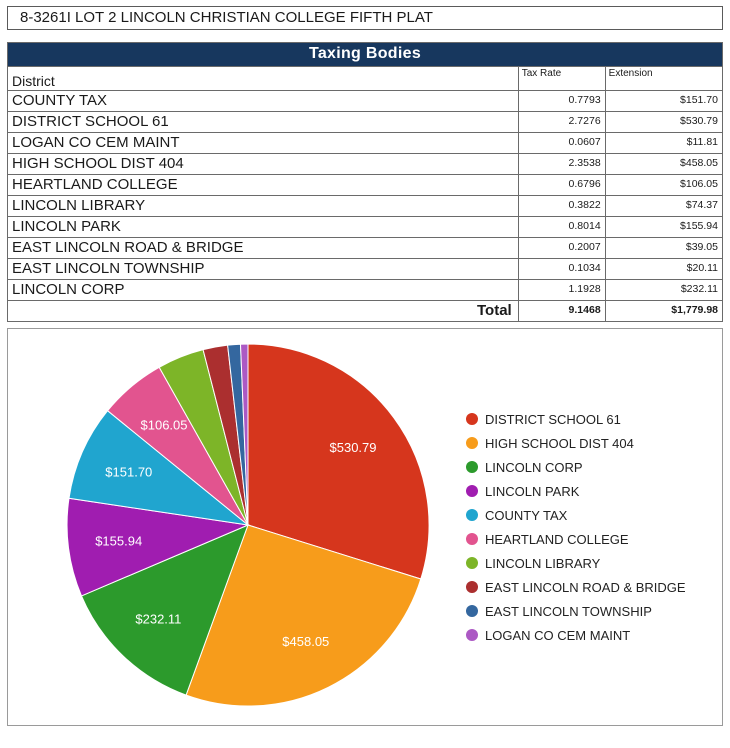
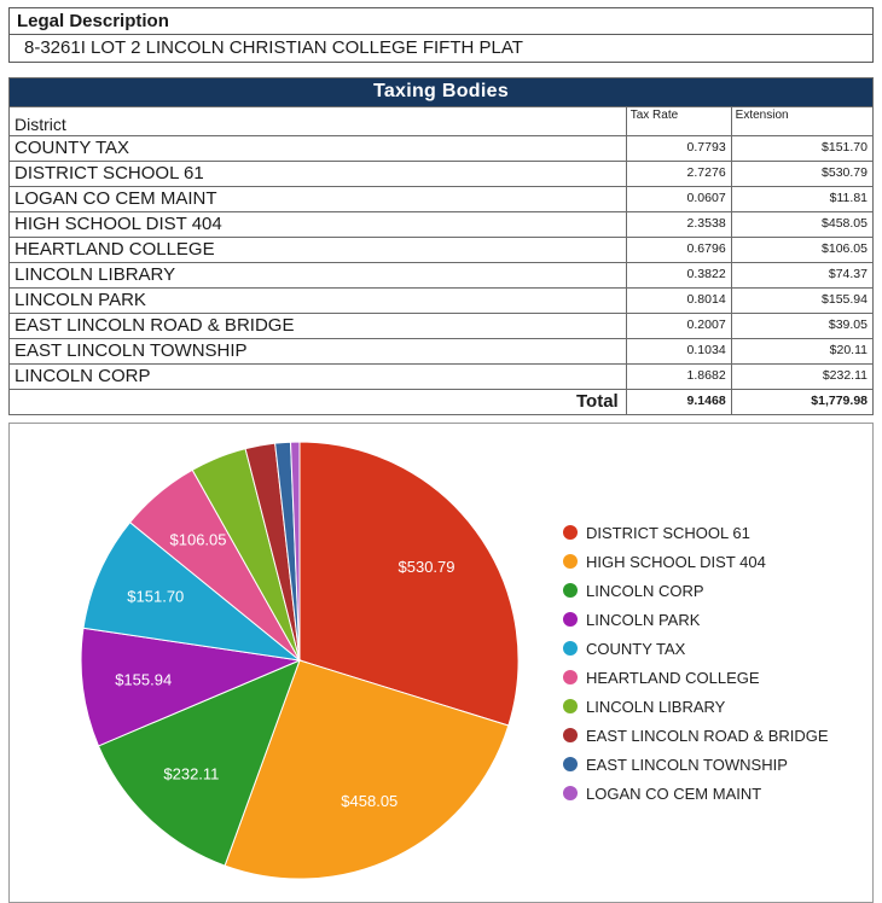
+ Legal Description
  8-3261I LOT 2 LINCOLN CHRISTIAN COLLEGE FIFTH PLAT
  Taxing Bodies
  District	Tax Rate	Extension
  COUNTY TAX	0.7793	$151.70
  DISTRICT SCHOOL 61	2.7276	$530.79
  LOGAN CO CEM MAINT	0.0607	$11.81
  HIGH SCHOOL DIST 404	2.3538	$458.05
  HEARTLAND COLLEGE	0.6796	$106.05
  LINCOLN LIBRARY	0.3822	$74.37
  LINCOLN PARK	0.8014	$155.94
  EAST LINCOLN ROAD & BRIDGE	0.2007	$39.05
  EAST LINCOLN TOWNSHIP	0.1034	$20.11
- LINCOLN CORP	1.1928	$232.11
+ LINCOLN CORP	1.8682	$232.11
  Total	9.1468	$1,779.98
  $530.79
  $458.05
  $232.11
  $155.94
  $151.70
  $106.05
  DISTRICT SCHOOL 61
  HIGH SCHOOL DIST 404
  LINCOLN CORP
  LINCOLN PARK
  COUNTY TAX
  HEARTLAND COLLEGE
  LINCOLN LIBRARY
  EAST LINCOLN ROAD & BRIDGE
  EAST LINCOLN TOWNSHIP
  LOGAN CO CEM MAINT
